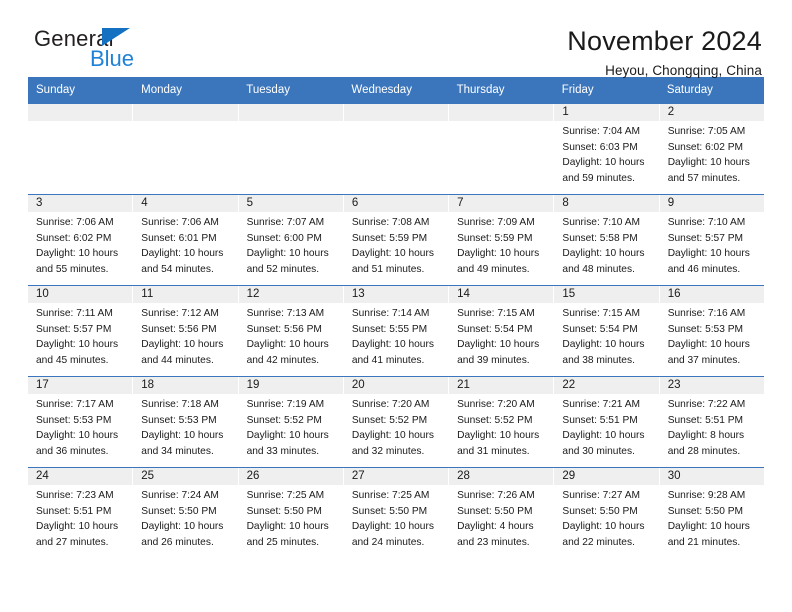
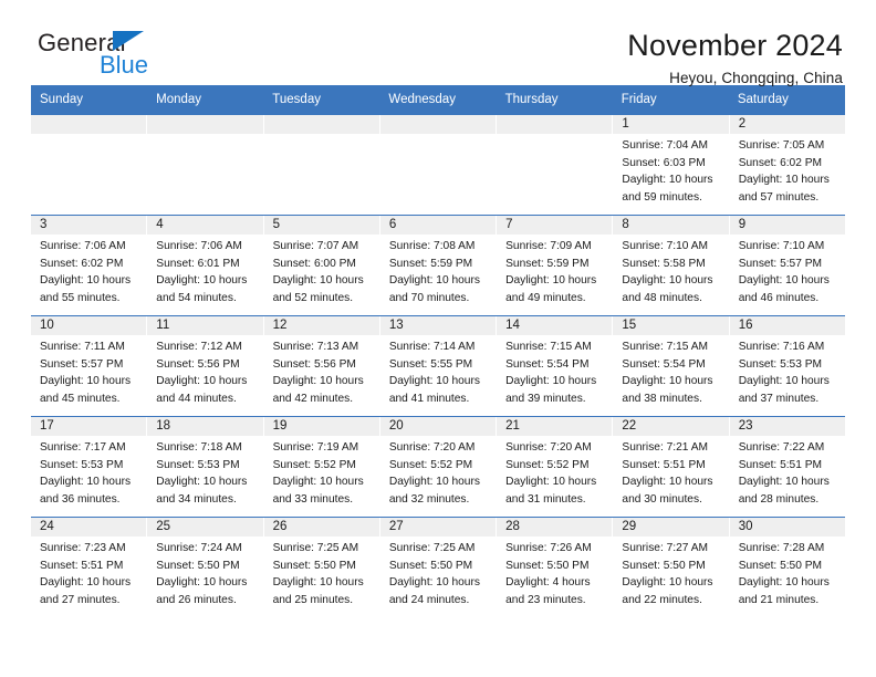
  General
  Blue
  November 2024
  Heyou, Chongqing, China
  Sunday
  Monday
  Tuesday
  Wednesday
  Thursday
  Friday
  Saturday
  1
  Sunrise: 7:04 AM
  Sunset: 6:03 PM
  Daylight: 10 hours and 59 minutes.
  2
  Sunrise: 7:05 AM
  Sunset: 6:02 PM
  Daylight: 10 hours and 57 minutes.
  3
  Sunrise: 7:06 AM
  Sunset: 6:02 PM
  Daylight: 10 hours and 55 minutes.
  4
  Sunrise: 7:06 AM
  Sunset: 6:01 PM
  Daylight: 10 hours and 54 minutes.
  5
  Sunrise: 7:07 AM
  Sunset: 6:00 PM
  Daylight: 10 hours and 52 minutes.
  6
  Sunrise: 7:08 AM
  Sunset: 5:59 PM
- Daylight: 10 hours and 51 minutes.
+ Daylight: 10 hours and 70 minutes.
  7
  Sunrise: 7:09 AM
  Sunset: 5:59 PM
  Daylight: 10 hours and 49 minutes.
  8
  Sunrise: 7:10 AM
  Sunset: 5:58 PM
  Daylight: 10 hours and 48 minutes.
  9
  Sunrise: 7:10 AM
  Sunset: 5:57 PM
  Daylight: 10 hours and 46 minutes.
  10
  Sunrise: 7:11 AM
  Sunset: 5:57 PM
  Daylight: 10 hours and 45 minutes.
  11
  Sunrise: 7:12 AM
  Sunset: 5:56 PM
  Daylight: 10 hours and 44 minutes.
  12
  Sunrise: 7:13 AM
  Sunset: 5:56 PM
  Daylight: 10 hours and 42 minutes.
  13
  Sunrise: 7:14 AM
  Sunset: 5:55 PM
  Daylight: 10 hours and 41 minutes.
  14
  Sunrise: 7:15 AM
  Sunset: 5:54 PM
  Daylight: 10 hours and 39 minutes.
  15
  Sunrise: 7:15 AM
  Sunset: 5:54 PM
  Daylight: 10 hours and 38 minutes.
  16
  Sunrise: 7:16 AM
  Sunset: 5:53 PM
  Daylight: 10 hours and 37 minutes.
  17
  Sunrise: 7:17 AM
  Sunset: 5:53 PM
  Daylight: 10 hours and 36 minutes.
  18
  Sunrise: 7:18 AM
  Sunset: 5:53 PM
  Daylight: 10 hours and 34 minutes.
  19
  Sunrise: 7:19 AM
  Sunset: 5:52 PM
  Daylight: 10 hours and 33 minutes.
  20
  Sunrise: 7:20 AM
  Sunset: 5:52 PM
  Daylight: 10 hours and 32 minutes.
  21
  Sunrise: 7:20 AM
  Sunset: 5:52 PM
  Daylight: 10 hours and 31 minutes.
  22
  Sunrise: 7:21 AM
  Sunset: 5:51 PM
  Daylight: 10 hours and 30 minutes.
  23
  Sunrise: 7:22 AM
  Sunset: 5:51 PM
- Daylight: 8 hours and 28 minutes.
+ Daylight: 10 hours and 28 minutes.
  24
  Sunrise: 7:23 AM
  Sunset: 5:51 PM
  Daylight: 10 hours and 27 minutes.
  25
  Sunrise: 7:24 AM
  Sunset: 5:50 PM
  Daylight: 10 hours and 26 minutes.
  26
  Sunrise: 7:25 AM
  Sunset: 5:50 PM
  Daylight: 10 hours and 25 minutes.
  27
  Sunrise: 7:25 AM
  Sunset: 5:50 PM
  Daylight: 10 hours and 24 minutes.
  28
  Sunrise: 7:26 AM
  Sunset: 5:50 PM
  Daylight: 4 hours and 23 minutes.
  29
  Sunrise: 7:27 AM
  Sunset: 5:50 PM
  Daylight: 10 hours and 22 minutes.
  30
- Sunrise: 9:28 AM
+ Sunrise: 7:28 AM
  Sunset: 5:50 PM
  Daylight: 10 hours and 21 minutes.
